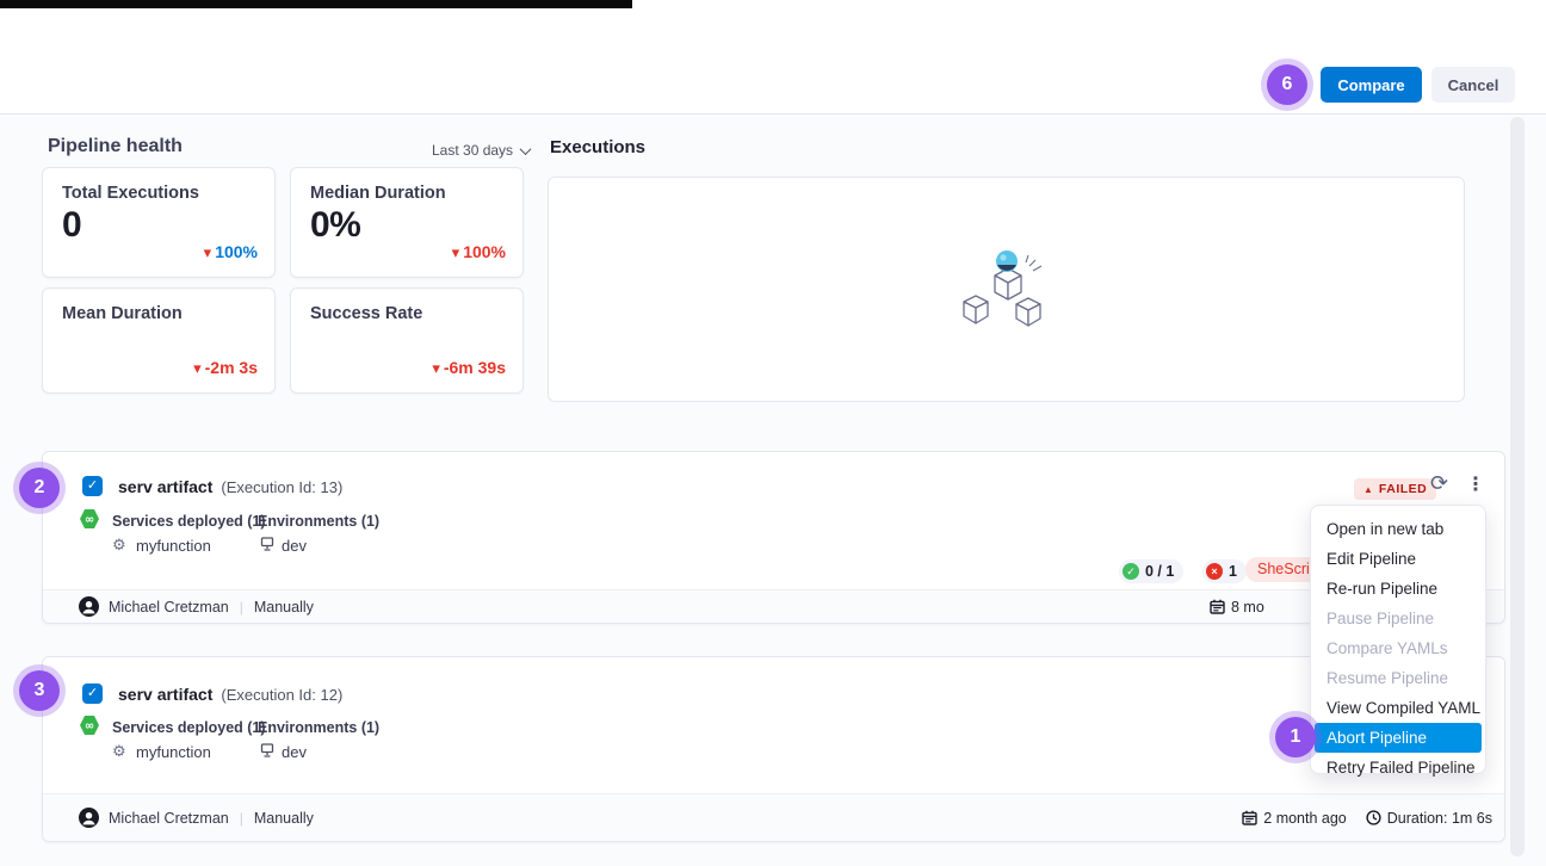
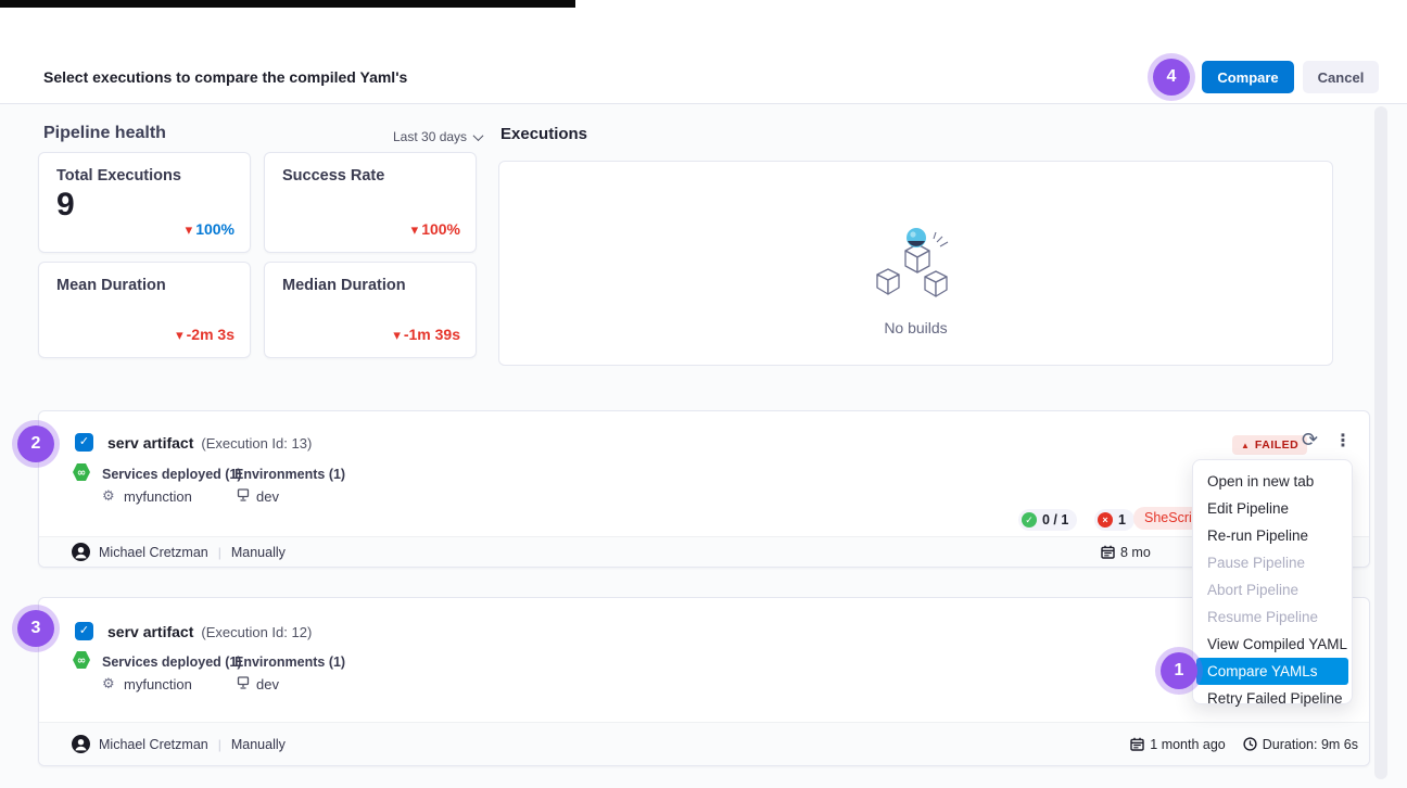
+ Select executions to compare the compiled Yaml's
  Compare
  Cancel
  Pipeline health
  Last 30 days
  Executions
  Total Executions
- 0
+ 9
  ▾ 100%
- Median Duration
+ Success Rate
- 0%
  ▾ 100%
  Mean Duration
  ▾ -2m 3s
- Success Rate
+ Median Duration
- ▾ -6m 39s
+ ▾ -1m 39s
+ No builds
  ✓
  serv artifact (Execution Id: 13)
  ∞
  Services deployed (1)
  Environments (1)
  ⚙
  myfunction
  dev
  ▲
  FAILED
  ⟳
  ⋮
  ✓
  0 / 1
  ×
  1
  SheScri
  Michael Cretzman
  |
  Manually
  8 mo
  ✓
  serv artifact (Execution Id: 12)
  ∞
  Services deployed (1)
  Environments (1)
  ⚙
  myfunction
  dev
  Michael Cretzman
  |
  Manually
- 2 month ago
+ 1 month ago
- Duration: 1m 6s
+ Duration: 9m 6s
  Open in new tab
  Edit Pipeline
  Re-run Pipeline
  Pause Pipeline
- Compare YAMLs
+ Abort Pipeline
  Resume Pipeline
  View Compiled YAML
- Abort Pipeline
+ Compare YAMLs
  Retry Failed Pipeline
  1
  2
  3
- 6
+ 4
